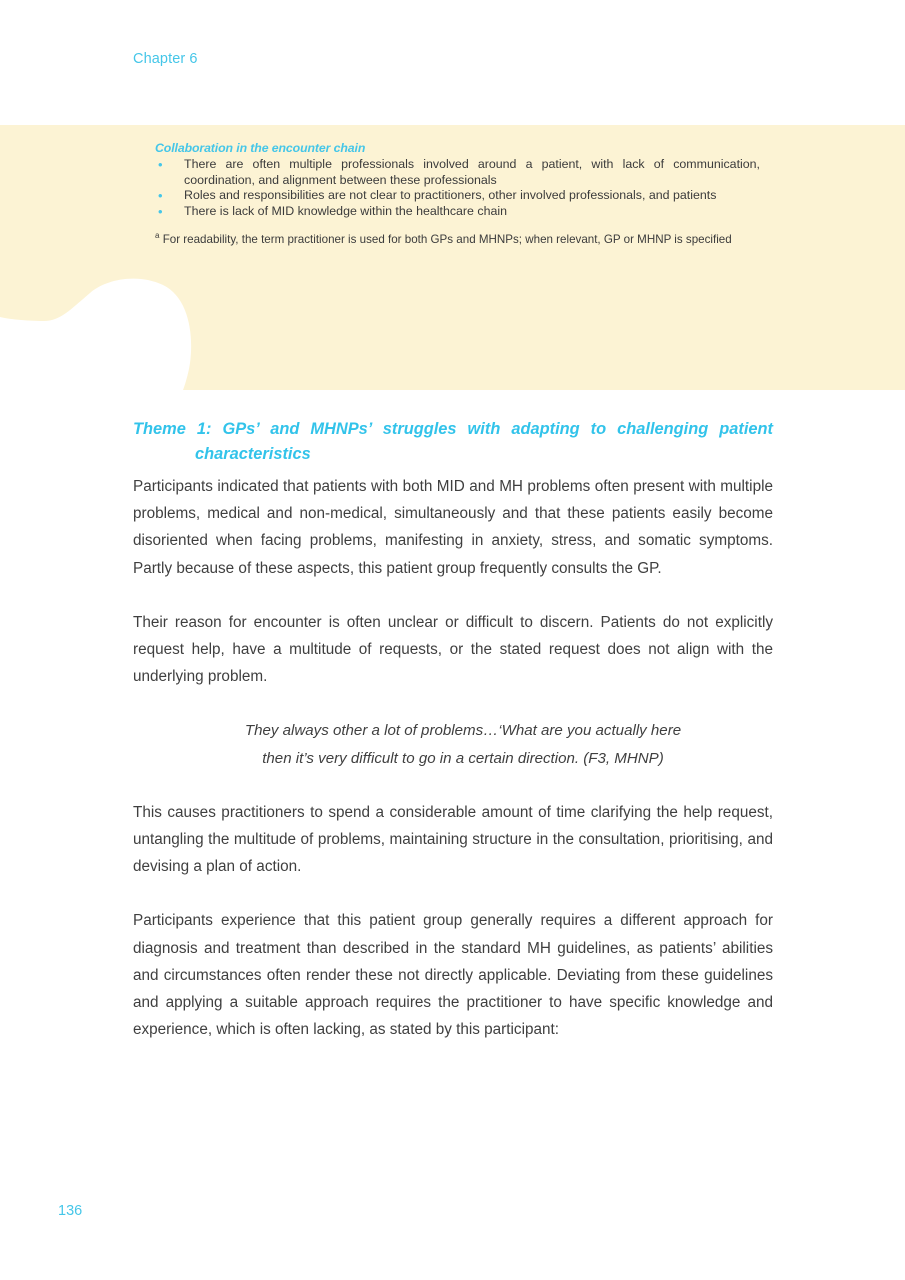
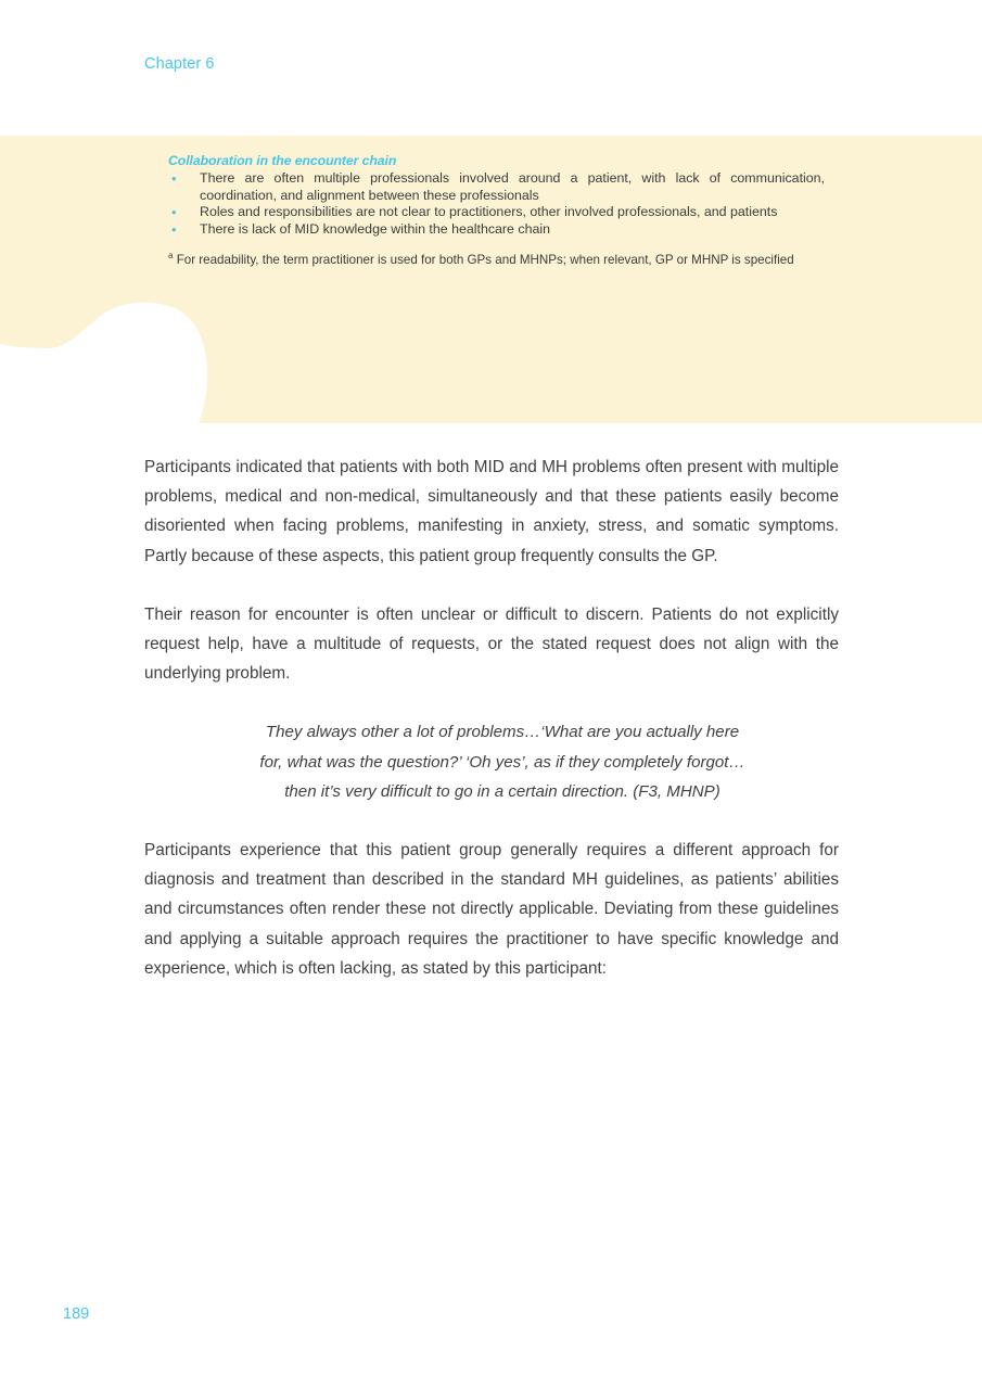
  Chapter 6
  Collaboration in the encounter chain
  •
  There are often multiple professionals involved around a patient, with lack of communication, coordination, and alignment between these professionals
  •
  Roles and responsibilities are not clear to practitioners, other involved professionals, and patients
  •
  There is lack of MID knowledge within the healthcare chain
  a For readability, the term practitioner is used for both GPs and MHNPs; when relevant, GP or MHNP is specified
- Theme 1: GPs’ and MHNPs’ struggles with adapting to challenging patient
- characteristics
  Participants indicated that patients with both MID and MH problems often present with multiple problems, medical and non-medical, simultaneously and that these patients easily become disoriented when facing problems, manifesting in anxiety, stress, and somatic symptoms. Partly because of these aspects, this patient group frequently consults the GP.
  Their reason for encounter is often unclear or difficult to discern. Patients do not explicitly request help, have a multitude of requests, or the stated request does not align with the underlying problem.
  They always other a lot of problems…‘What are you actually here
+ for, what was the question?’ ‘Oh yes’, as if they completely forgot…
  then it’s very difficult to go in a certain direction. (F3, MHNP)
- This causes practitioners to spend a considerable amount of time clarifying the help request, untangling the multitude of problems, maintaining structure in the consultation, prioritising, and devising a plan of action.
  Participants experience that this patient group generally requires a different approach for diagnosis and treatment than described in the standard MH guidelines, as patients’ abilities and circumstances often render these not directly applicable. Deviating from these guidelines and applying a suitable approach requires the practitioner to have specific knowledge and experience, which is often lacking, as stated by this participant:
- 136
+ 189
